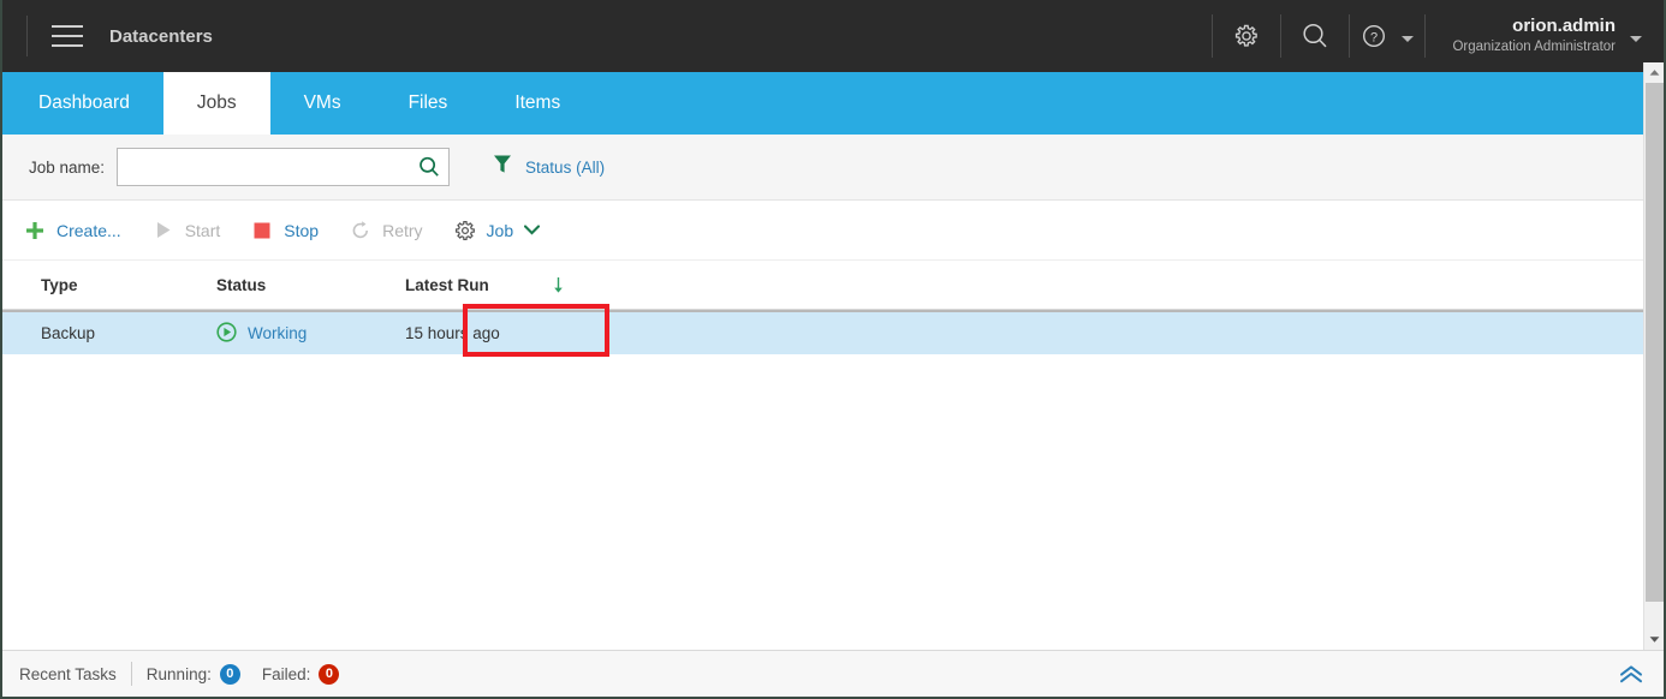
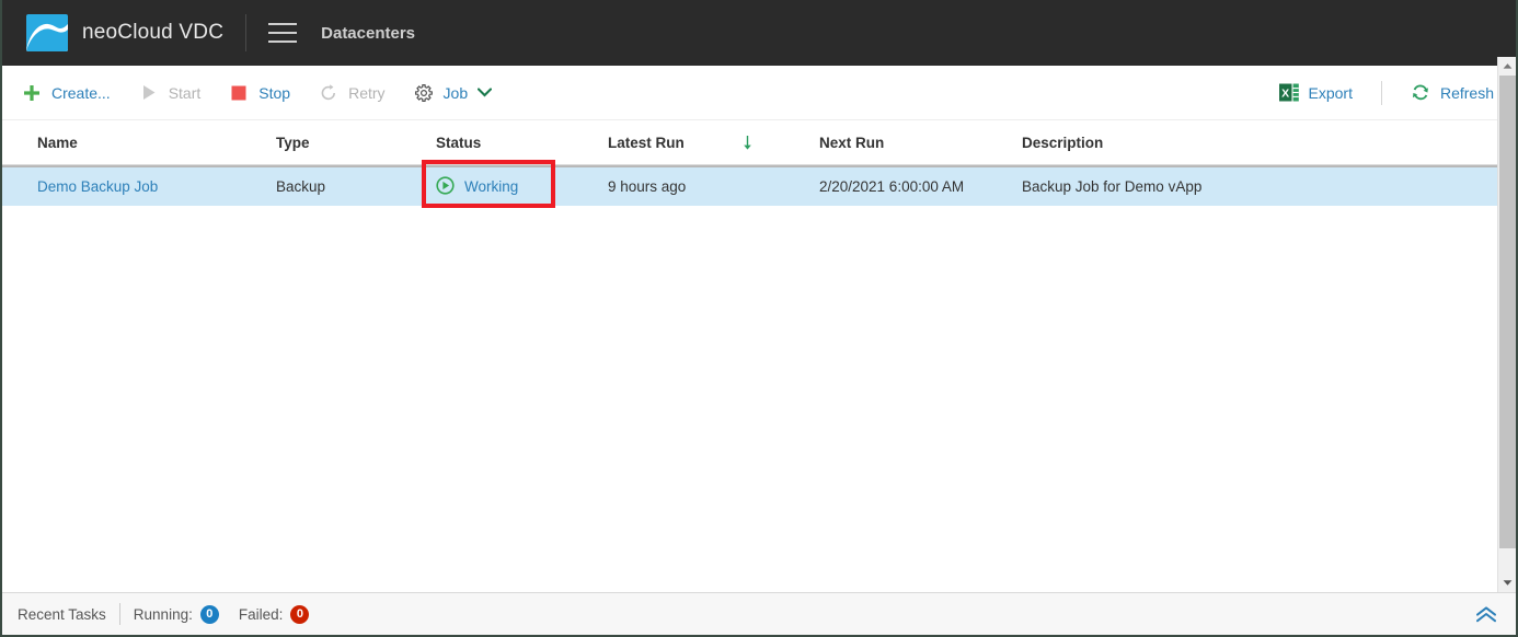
+ neoCloud VDC
  Datacenters
- ?
- orion.admin
- Organization Administrator
- Dashboard
- Jobs
- VMs
- Files
- Items
- Job name:
- Status (All)
  Create...
  Start
  Stop
  Retry
  Job
+ X
+ Export
+ Refresh
+ Name
  Type
  Status
  Latest Run
+ Next Run
+ Description
+ Demo Backup Job
  Backup
  Working
- 15 hours ago
+ 9 hours ago
+ 2/20/2021 6:00:00 AM
+ Backup Job for Demo vApp
  Recent Tasks
  Running:
  0
  Failed:
  0
